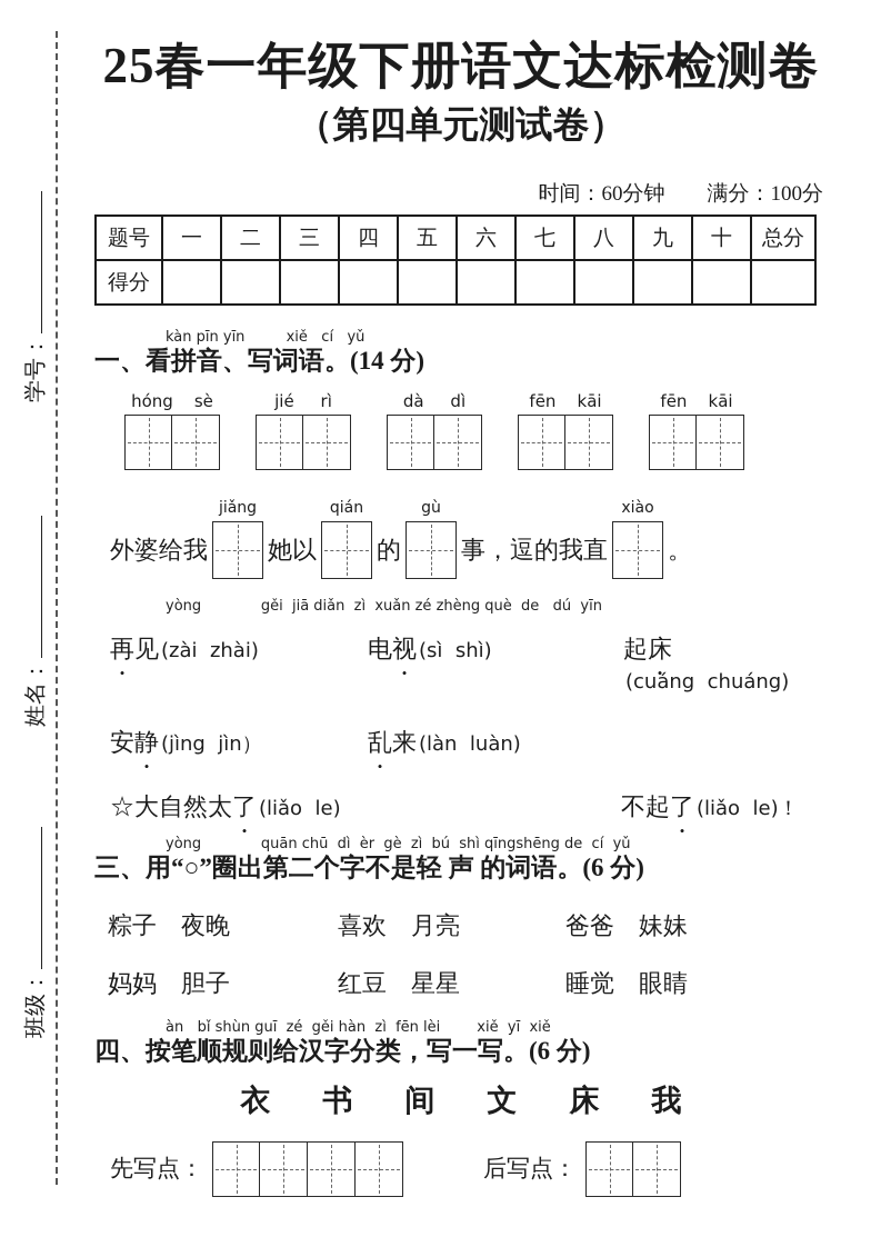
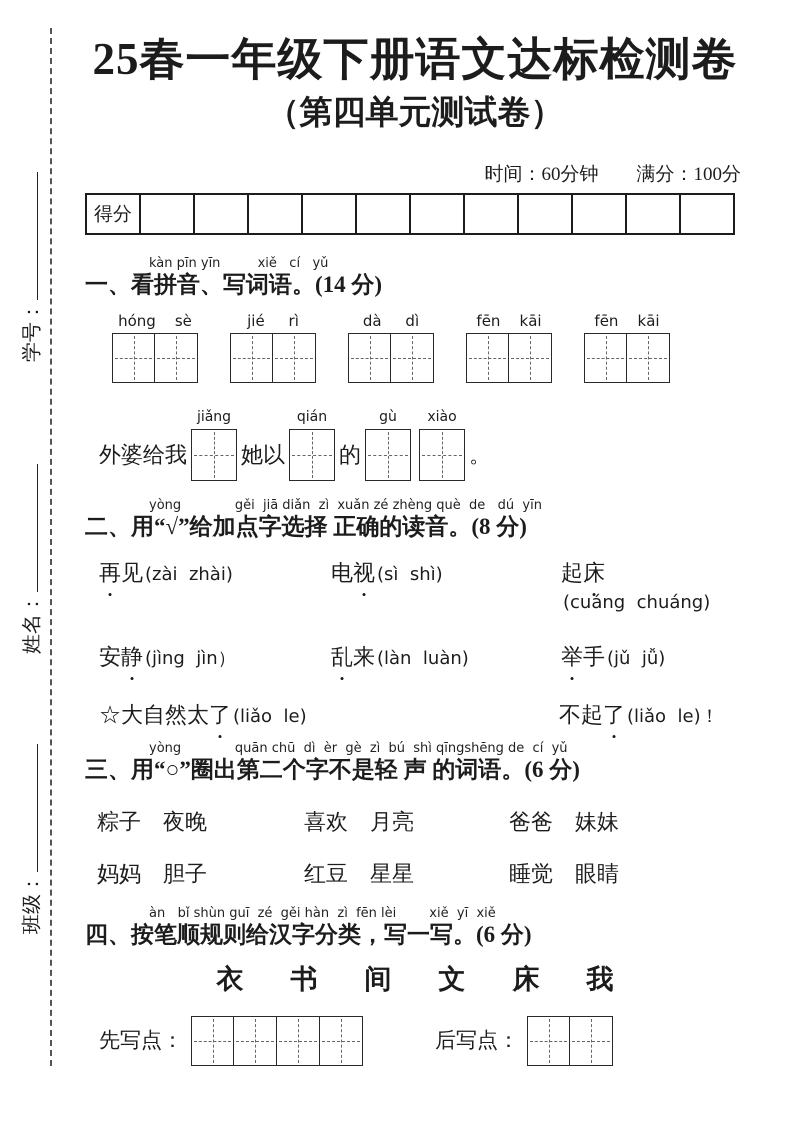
  25春一年级下册语文达标检测卷
  （第四单元测试卷）
  时间：60分钟 满分：100分
- 题号	一	二	三	四	五	六	七	八	九	十	总分
  得分
  kàn pīn yīn xiě cí yǔ
  一、看拼音、写词语。(14 分)
  hóng sè
  jié rì
  dà dì
  fēn kāi
  fēn kāi
  外婆给我
  jiǎng
  她以
  qián
  的
  gù
- 事，逗的我直
  xiào
  。
  yòng gěi jiā diǎn zì xuǎn zé zhèng què de dú yīn
+ 二、用“√”给加点字选择 正确的读音。(8 分)
  再见(zài zhài)
  电视(sì shì)
  起床(cuáng chuáng)
  安静(jìng jìn）
  乱来(làn luàn)
+ 举手(jǔ jǚ)
  ☆大自然太了(liǎo le)
  不起了(liǎo le)！
  yòng quān chū dì èr gè zì bú shì qīngshēng de cí yǔ
  三、用“○”圈出第二个字不是轻 声 的词语。(6 分)
  粽子 夜晚
  喜欢 月亮
  爸爸 妹妹
  妈妈 胆子
  红豆 星星
  睡觉 眼睛
  àn bǐ shùn guī zé gěi hàn zì fēn lèi xiě yī xiě
  四、按笔顺规则给汉字分类，写一写。(6 分)
  衣
  书
  间
  文
  床
  我
  先写点：
  后写点：
